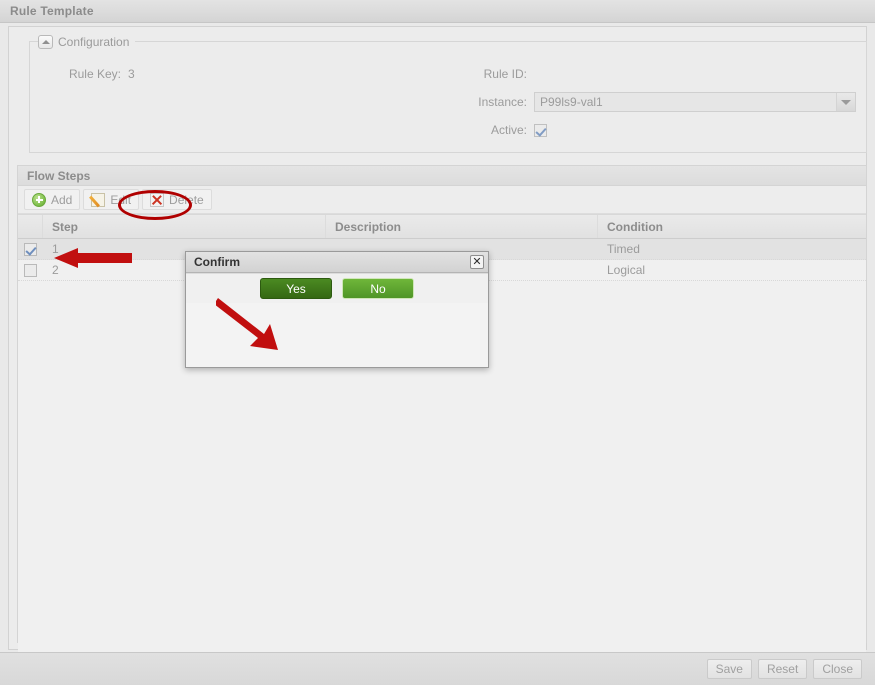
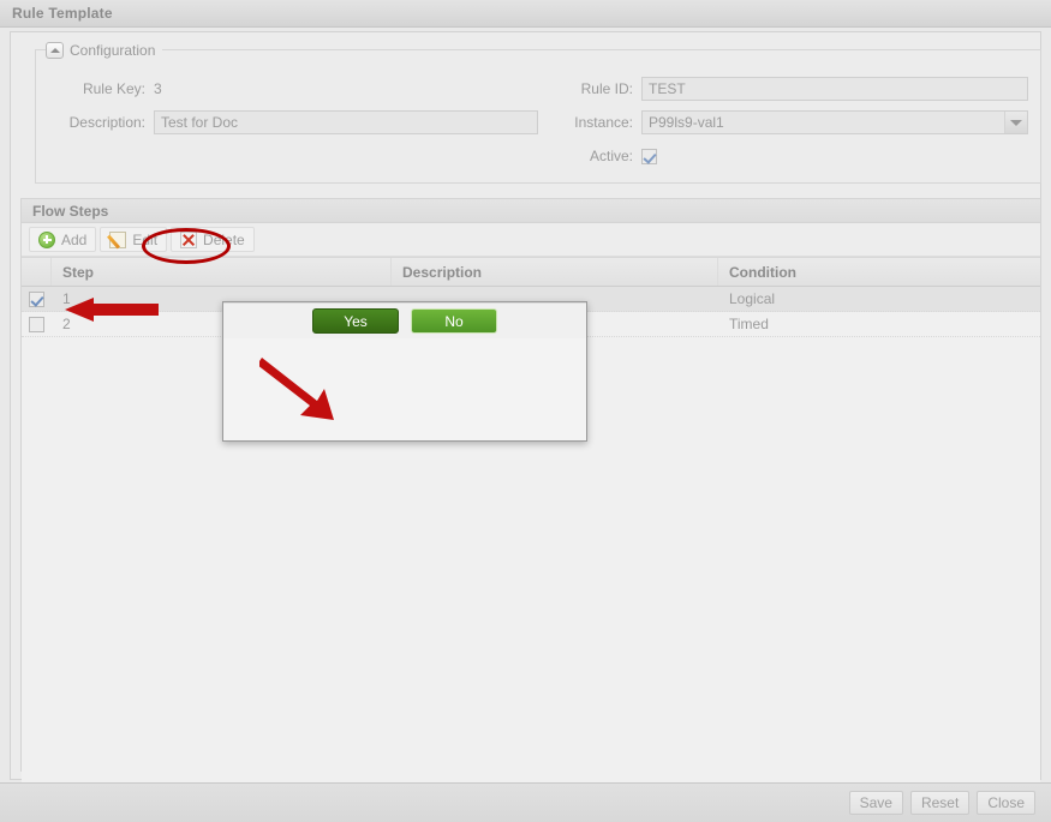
  Rule Template
  Configuration
  Rule Key:
  3
+ Description:
+ Test for Doc
  Rule ID:
+ TEST
  Instance:
  P99ls9-val1
  Active:
  Flow Steps
  Add
  Edit
  Delete
  Step
  Description
  Condition
  1
- Timed
+ Logical
  2
- Logical
+ Timed
  Save
  Reset
  Close
- Confirm
- ✕
  Yes
  No
